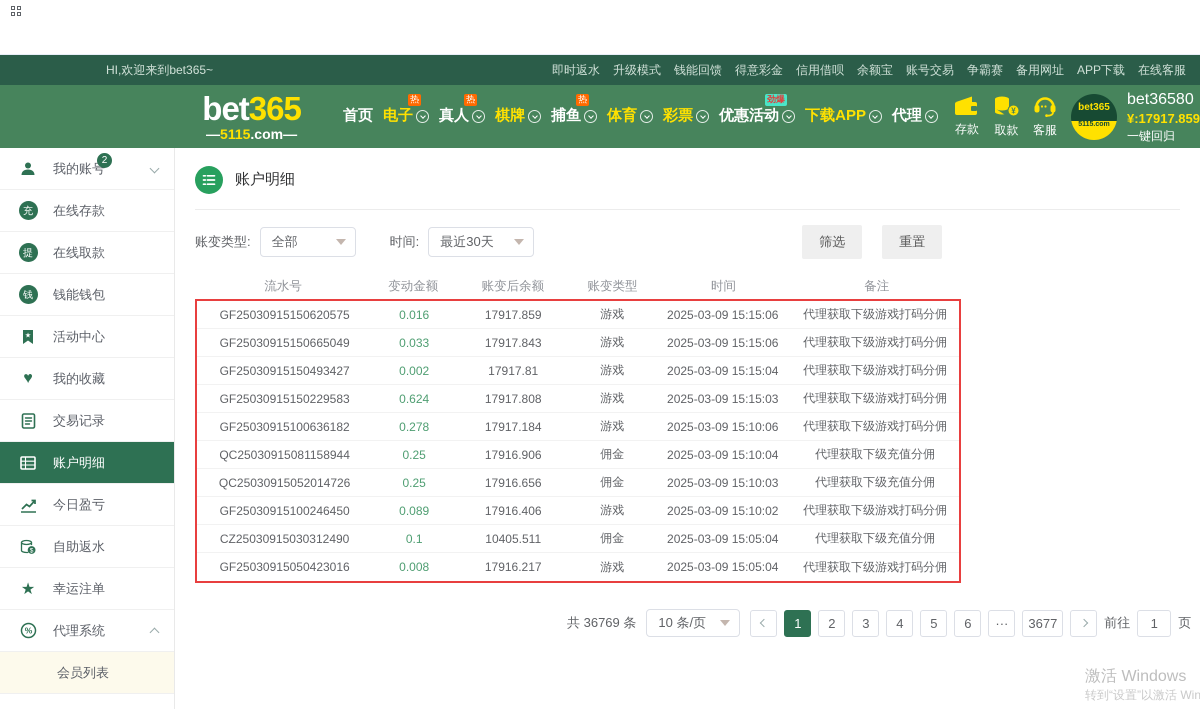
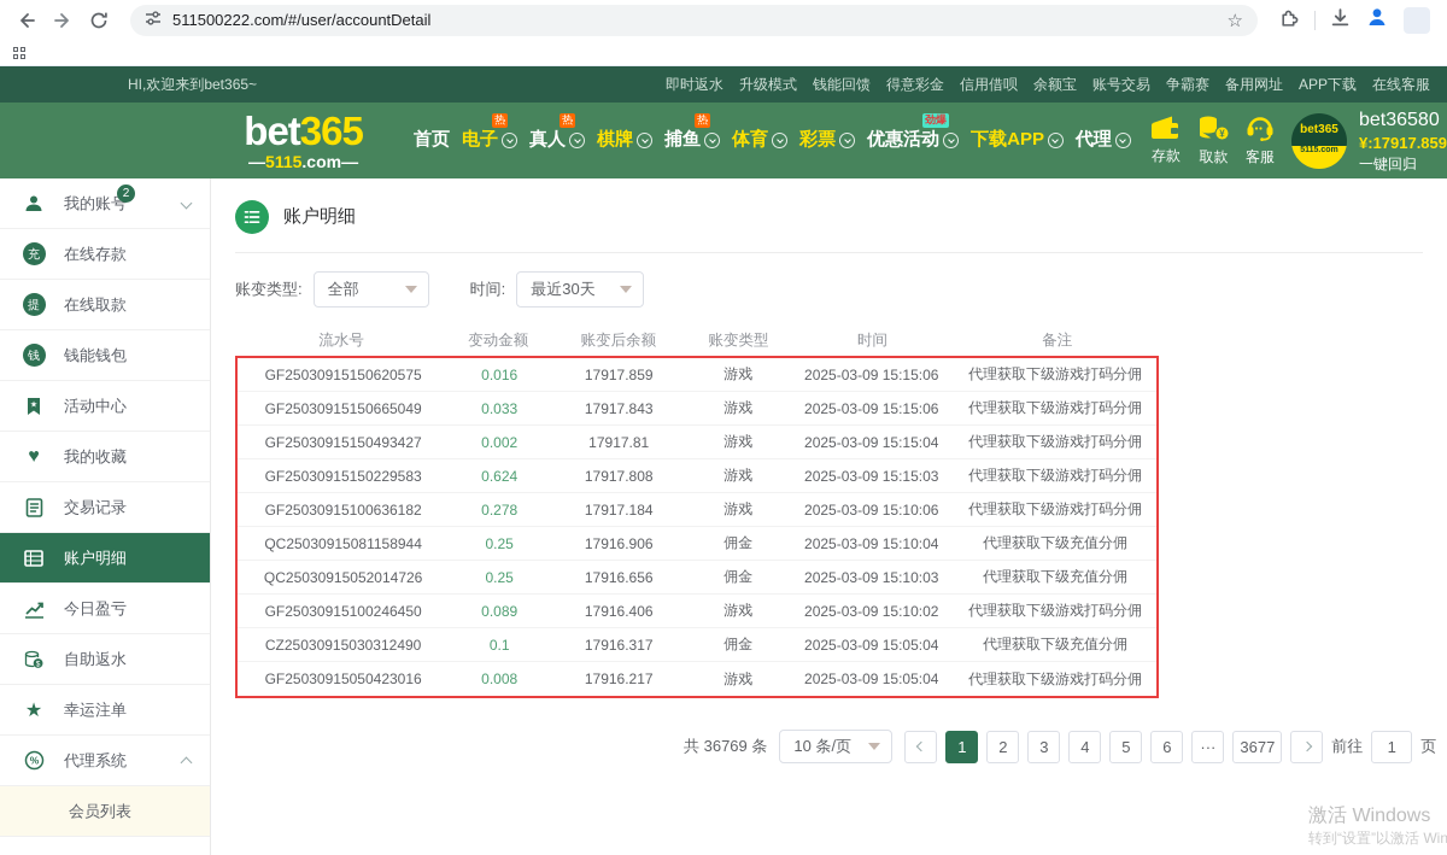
+ 511500222.com/#/user/accountDetail
+ ☆
  HI,欢迎来到bet365~
  即时返水
  升级模式
  钱能回馈
  得意彩金
  信用借呗
  余额宝
  账号交易
  争霸赛
  备用网址
  APP下载
  在线客服
  bet365
  —5115.com—
  首页
  热
  电子
  热
  真人
  棋牌
  热
  捕鱼
  体育
  彩票
  劲爆
  优惠活动
  下载APP
  代理
  存款
  ¥
  取款
  客服
  bet365
  bet36580
  ¥:17917.859
  一键回归
  我的账号
  2
  充
  在线存款
  提
  在线取款
  钱
  钱能钱包
  活动中心
  ♥
  我的收藏
  交易记录
  账户明细
  今日盈亏
  自助返水
  ★
  幸运注单
  %
  代理系统
  会员列表
  账户明细
  账变类型:
  全部
  时间:
  最近30天
- 筛选
- 重置
  流水号
  变动金额
  账变后余额
  账变类型
  时间
  备注
  GF25030915150620575
  0.016
  17917.859
  游戏
  2025-03-09 15:15:06
  代理获取下级游戏打码分佣
  GF25030915150665049
  0.033
  17917.843
  游戏
  2025-03-09 15:15:06
  代理获取下级游戏打码分佣
  GF25030915150493427
  0.002
  17917.81
  游戏
  2025-03-09 15:15:04
  代理获取下级游戏打码分佣
  GF25030915150229583
  0.624
  17917.808
  游戏
  2025-03-09 15:15:03
  代理获取下级游戏打码分佣
  GF25030915100636182
  0.278
  17917.184
  游戏
  2025-03-09 15:10:06
  代理获取下级游戏打码分佣
  QC25030915081158944
  0.25
  17916.906
  佣金
  2025-03-09 15:10:04
  代理获取下级充值分佣
  QC25030915052014726
  0.25
  17916.656
  佣金
  2025-03-09 15:10:03
  代理获取下级充值分佣
  GF25030915100246450
  0.089
  17916.406
  游戏
  2025-03-09 15:10:02
  代理获取下级游戏打码分佣
  CZ25030915030312490
  0.1
- 10405.511
+ 17916.317
  佣金
  2025-03-09 15:05:04
  代理获取下级充值分佣
  GF25030915050423016
  0.008
  17916.217
  游戏
  2025-03-09 15:05:04
  代理获取下级游戏打码分佣
  共 36769 条
  10 条/页
  1
  2
  3
  4
  5
  6
  ···
  3677
  前往
  1
  页
  激活 Windows
  转到“设置”以激活 Win
